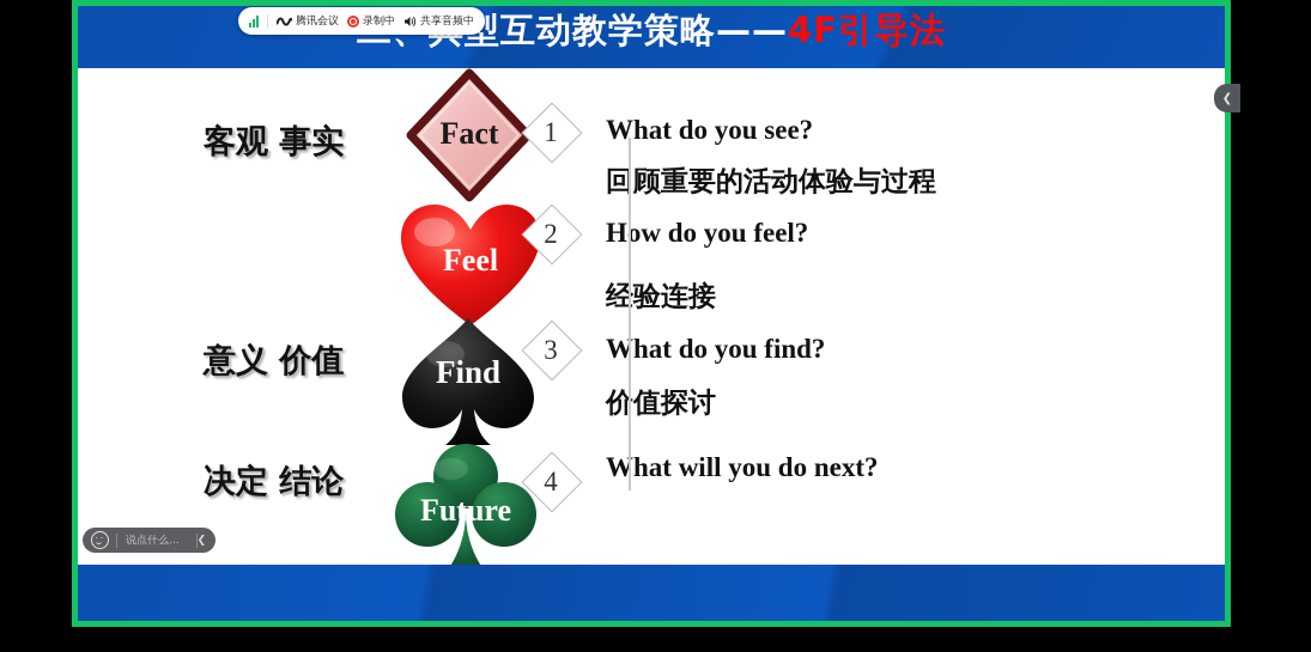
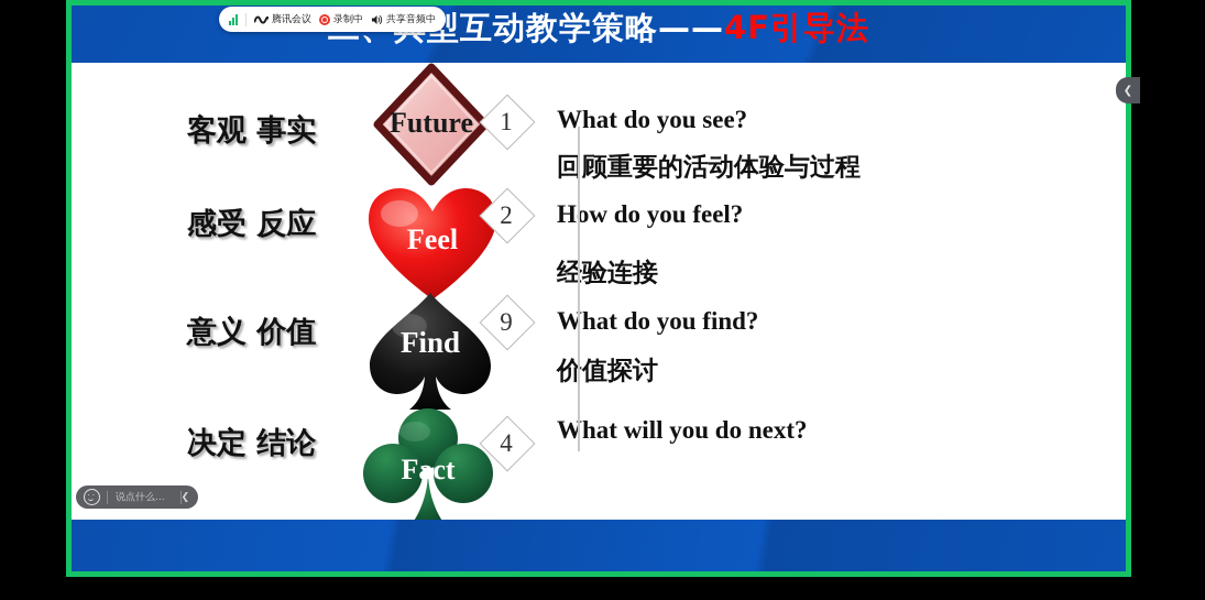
  型互动教学策略——4F引导法
  客观 事实
+ 感受 反应
  意义 价值
  决定 结论
- Fact
+ Future
  Feel
  Find
- Future
+ Fact
  1
  2
- 3
+ 9
  4
  What do you see?
  回顾重要的活动体验与过程
  How do you feel?
  经验连接
  What do you find?
  价值探讨
  What will you do next?
  腾讯会议
  录制中
  共享音频中
  说点什么...
  ❮
  ❮
